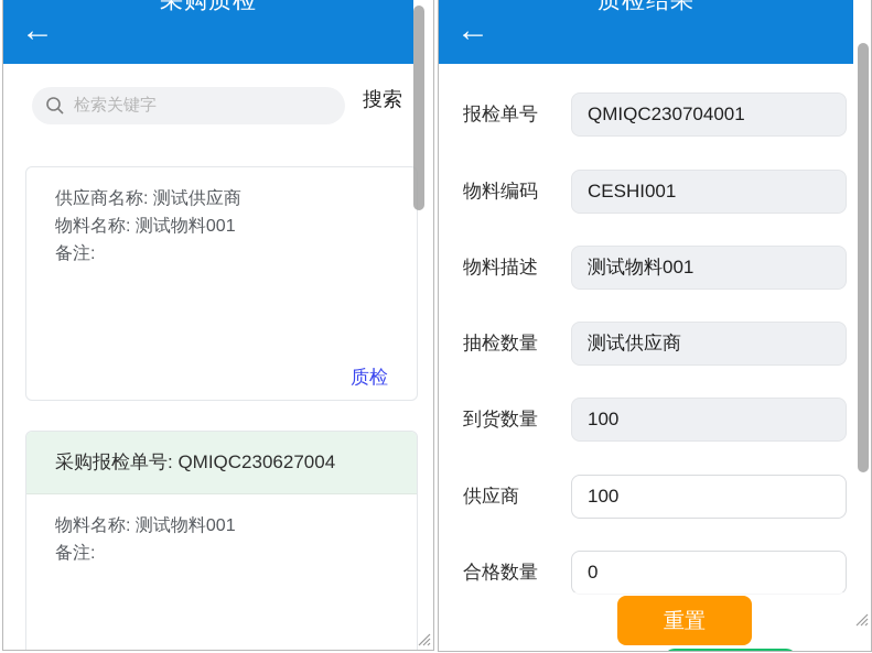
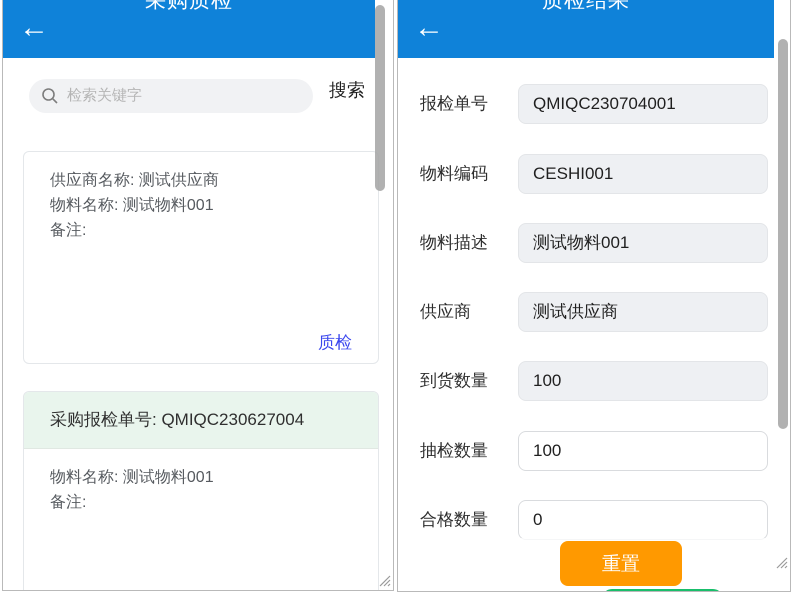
  采购质检
  ←
  检索关键字
  搜索
  供应商名称: 测试供应商
  物料名称: 测试物料001
  备注:
  质检
  采购报检单号: QMIQC230627004
  物料名称: 测试物料001
  备注:
  质检结果
  ←
  报检单号
  QMIQC230704001
  物料编码
  CESHI001
  物料描述
  测试物料001
- 抽检数量
+ 供应商
  测试供应商
  到货数量
  100
- 供应商
+ 抽检数量
  100
  合格数量
  0
  重置
